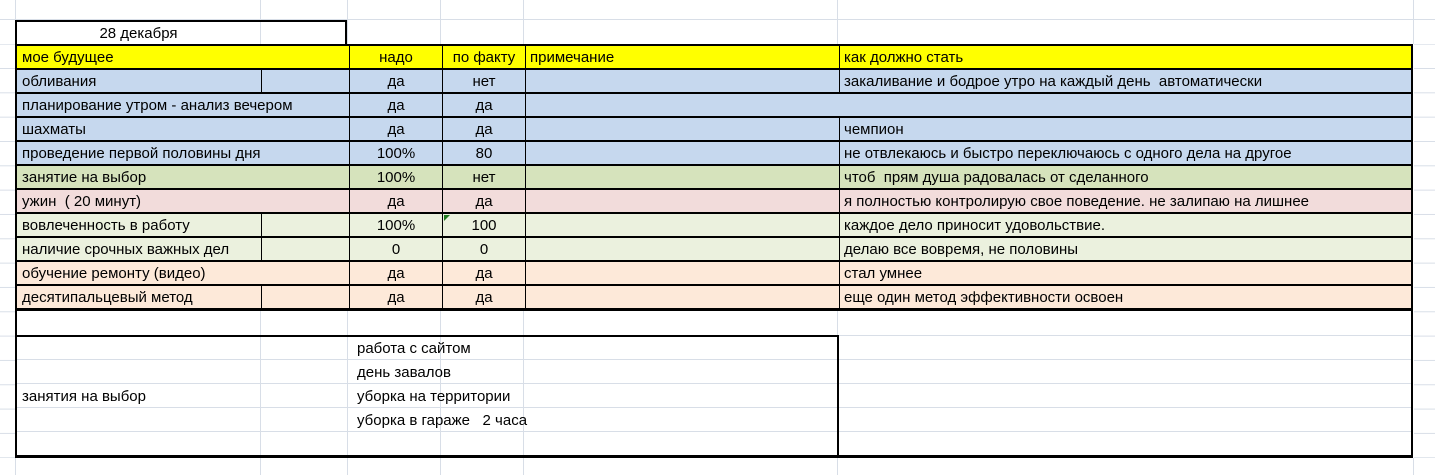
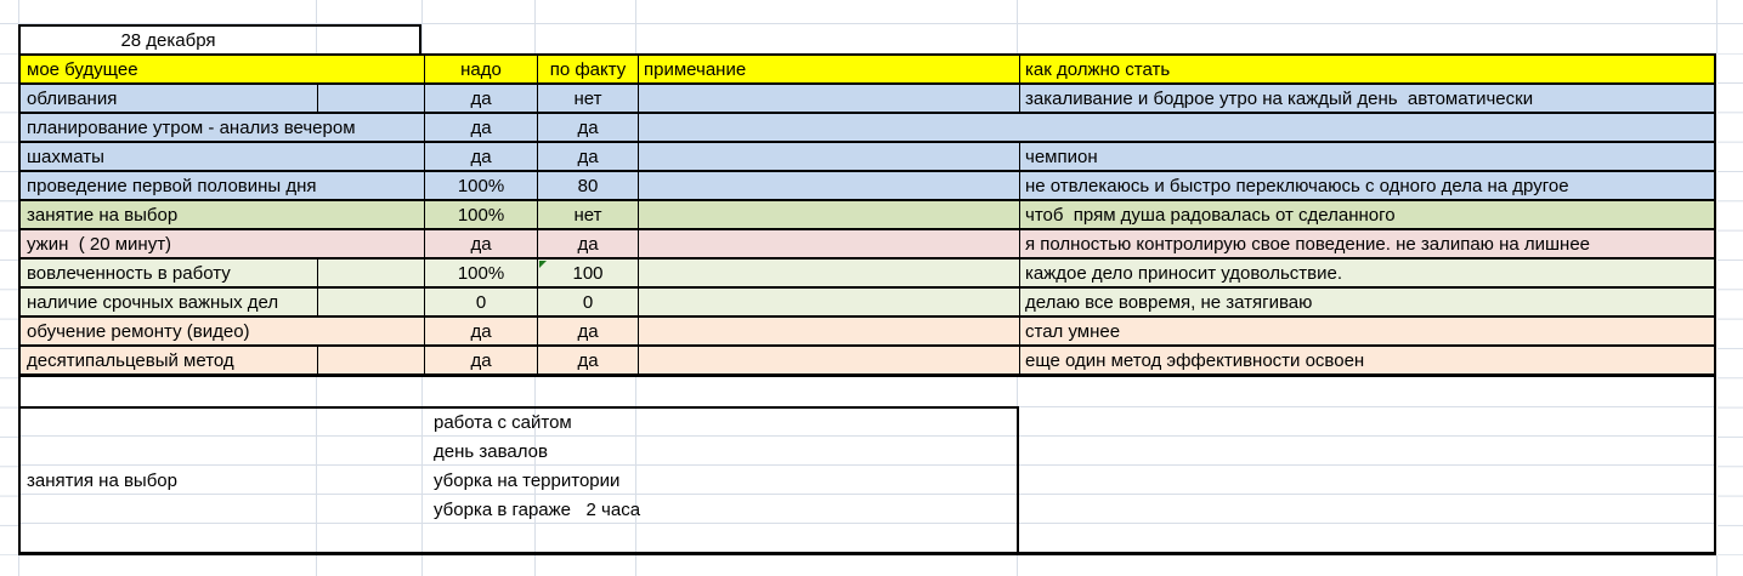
  28 декабря
  мое будущее
  надо
  по факту
  примечание
  как должно стать
  обливания
  да
  нет
  закаливание и бодрое утро на каждый день автоматически
  планирование утром - анализ вечером
  да
  да
  шахматы
  да
  да
  чемпион
  проведение первой половины дня
  100%
  80
  не отвлекаюсь и быстро переключаюсь с одного дела на другое
  занятие на выбор
  100%
  нет
  чтоб прям душа радовалась от сделанного
  ужин ( 20 минут)
  да
  да
  я полностью контролирую свое поведение. не залипаю на лишнее
  вовлеченность в работу
  100%
  100
  каждое дело приносит удовольствие.
  наличие срочных важных дел
  0
  0
- делаю все вовремя, не половины
+ делаю все вовремя, не затягиваю
  обучение ремонту (видео)
  да
  да
  стал умнее
  десятипальцевый метод
  да
  да
  еще один метод эффективности освоен
  работа с сайтом
  день завалов
  занятия на выбор
  уборка на территории
  уборка в гараже 2 часа
